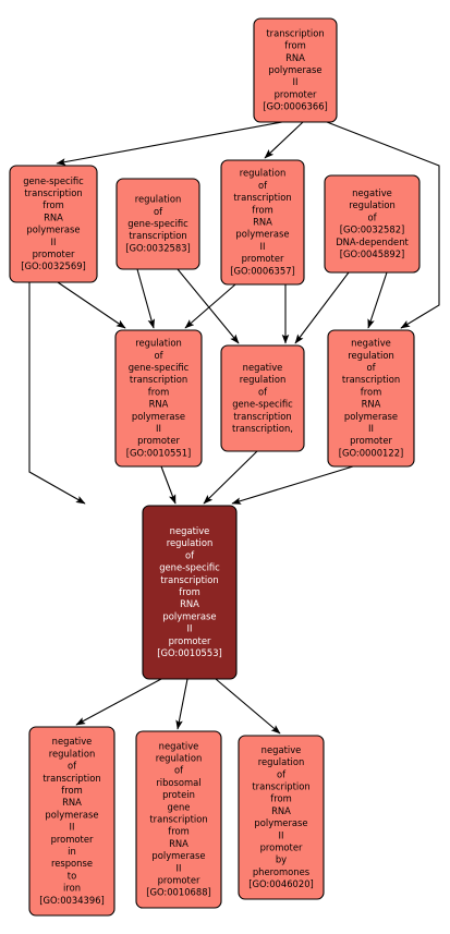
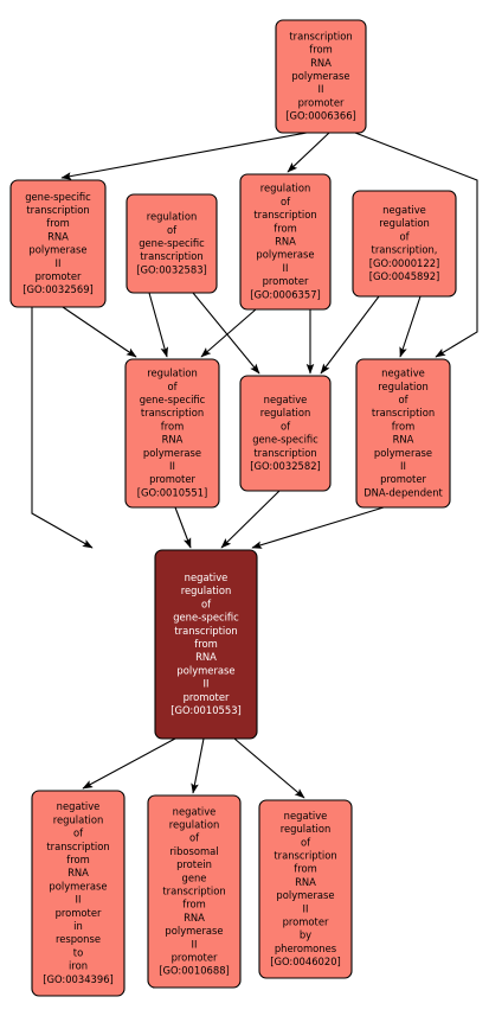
  transcription
  from
  RNA
  polymerase
  II
  promoter
  [GO:0006366]
  gene-specific
  transcription
  from
  RNA
  polymerase
  II
  promoter
  [GO:0032569]
  regulation
  of
  gene-specific
  transcription
  [GO:0032583]
  regulation
  of
  transcription
  from
  RNA
  polymerase
  II
  promoter
  [GO:0006357]
  negative
  regulation
  of
- [GO:0032582]
+ transcription,
- DNA-dependent
+ [GO:0000122]
  [GO:0045892]
  regulation
  of
  gene-specific
  transcription
  from
  RNA
  polymerase
  II
  promoter
  [GO:0010551]
  negative
  regulation
  of
  gene-specific
  transcription
- transcription,
+ [GO:0032582]
  negative
  regulation
  of
  transcription
  from
  RNA
  polymerase
  II
  promoter
- [GO:0000122]
+ DNA-dependent
  negative
  regulation
  of
  gene-specific
  transcription
  from
  RNA
  polymerase
  II
  promoter
  [GO:0010553]
  negative
  regulation
  of
  transcription
  from
  RNA
  polymerase
  II
  promoter
  in
  response
  to
  iron
  [GO:0034396]
  negative
  regulation
  of
  ribosomal
  protein
  gene
  transcription
  from
  RNA
  polymerase
  II
  promoter
  [GO:0010688]
  negative
  regulation
  of
  transcription
  from
  RNA
  polymerase
  II
  promoter
  by
  pheromones
  [GO:0046020]
